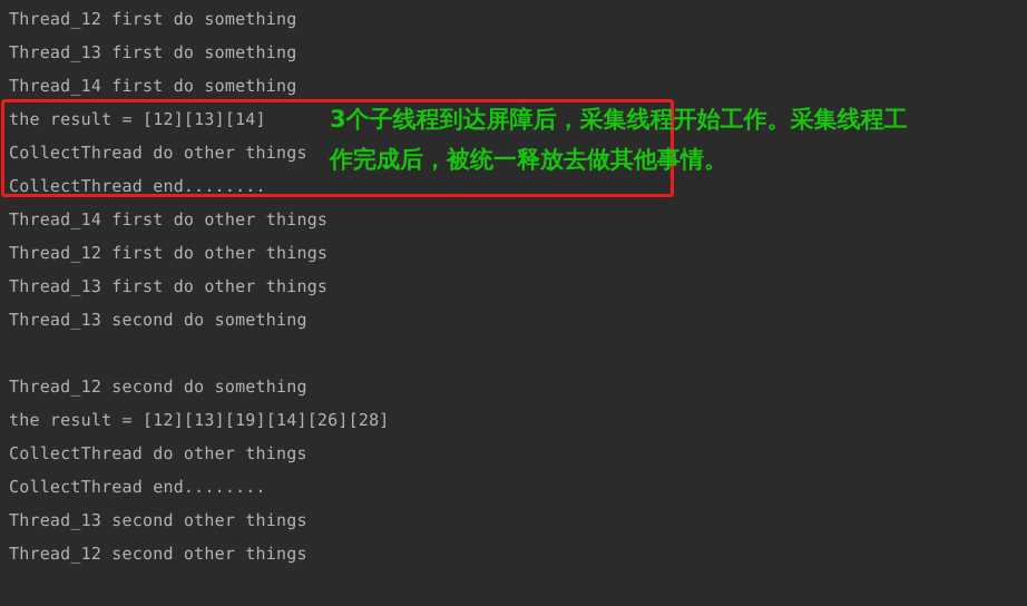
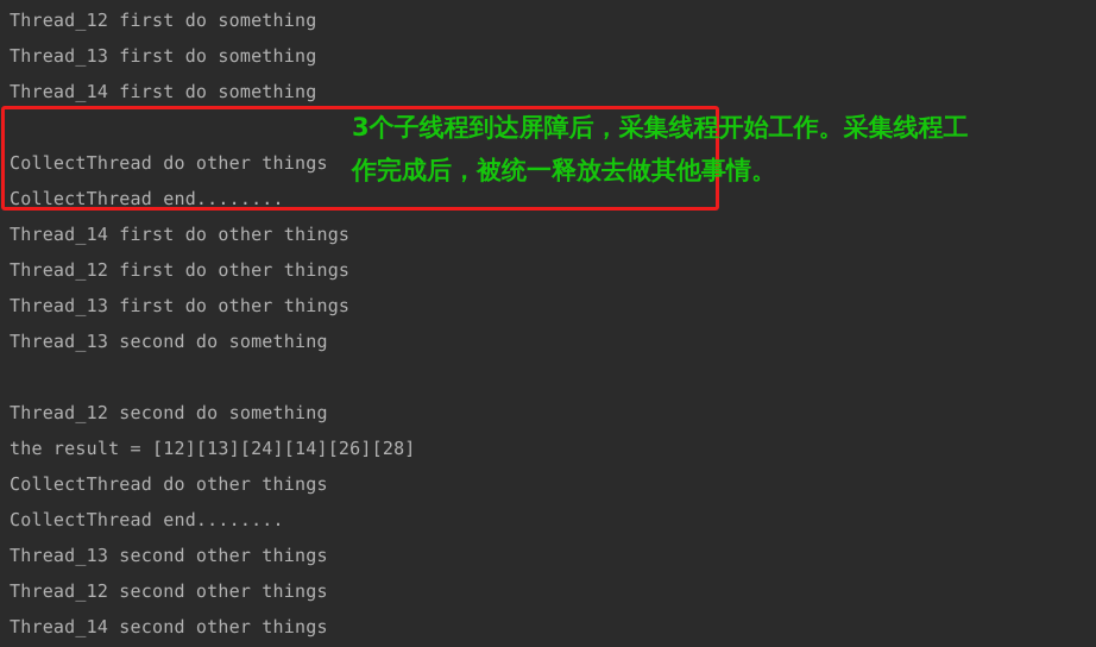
  Thread_12 first do something
  Thread_13 first do something
  Thread_14 first do something
- the result = [12][13][14]
  CollectThread do other things
  CollectThread end........
  Thread_14 first do other things
  Thread_12 first do other things
  Thread_13 first do other things
  Thread_13 second do something
  Thread_12 second do something
- the result = [12][13][19][14][26][28]
+ the result = [12][13][24][14][26][28]
  CollectThread do other things
  CollectThread end........
  Thread_13 second other things
  Thread_12 second other things
+ Thread_14 second other things
  3个子线程到达屏障后，采集线程开始工作。采集线程工
  作完成后，被统一释放去做其他事情。
